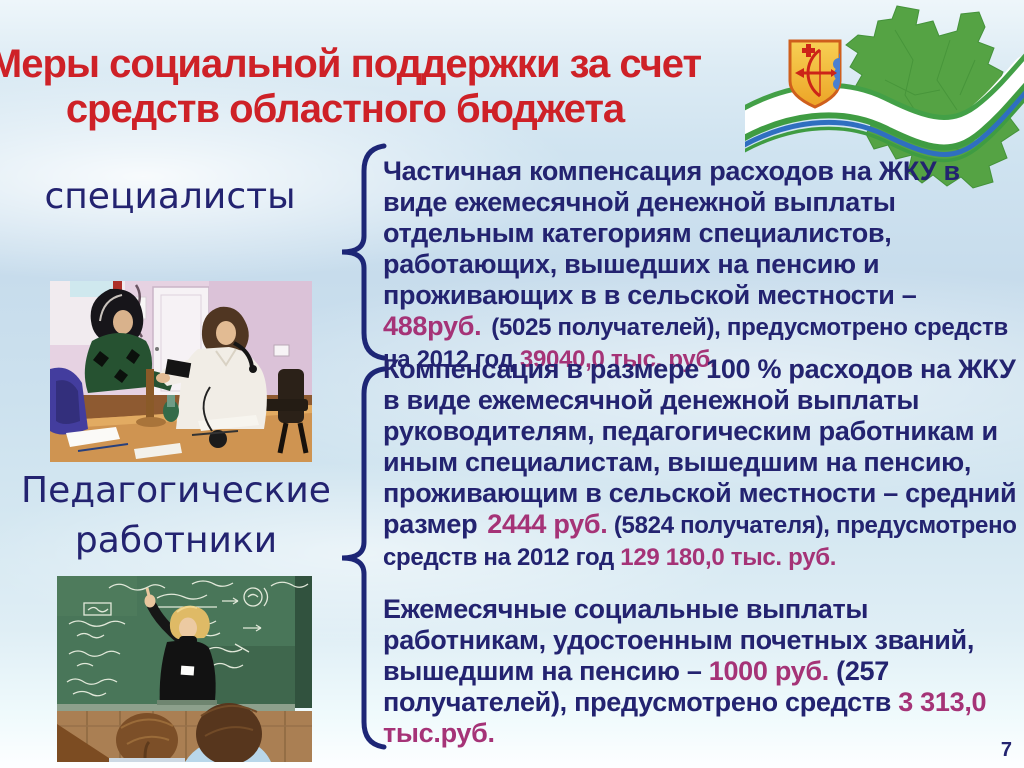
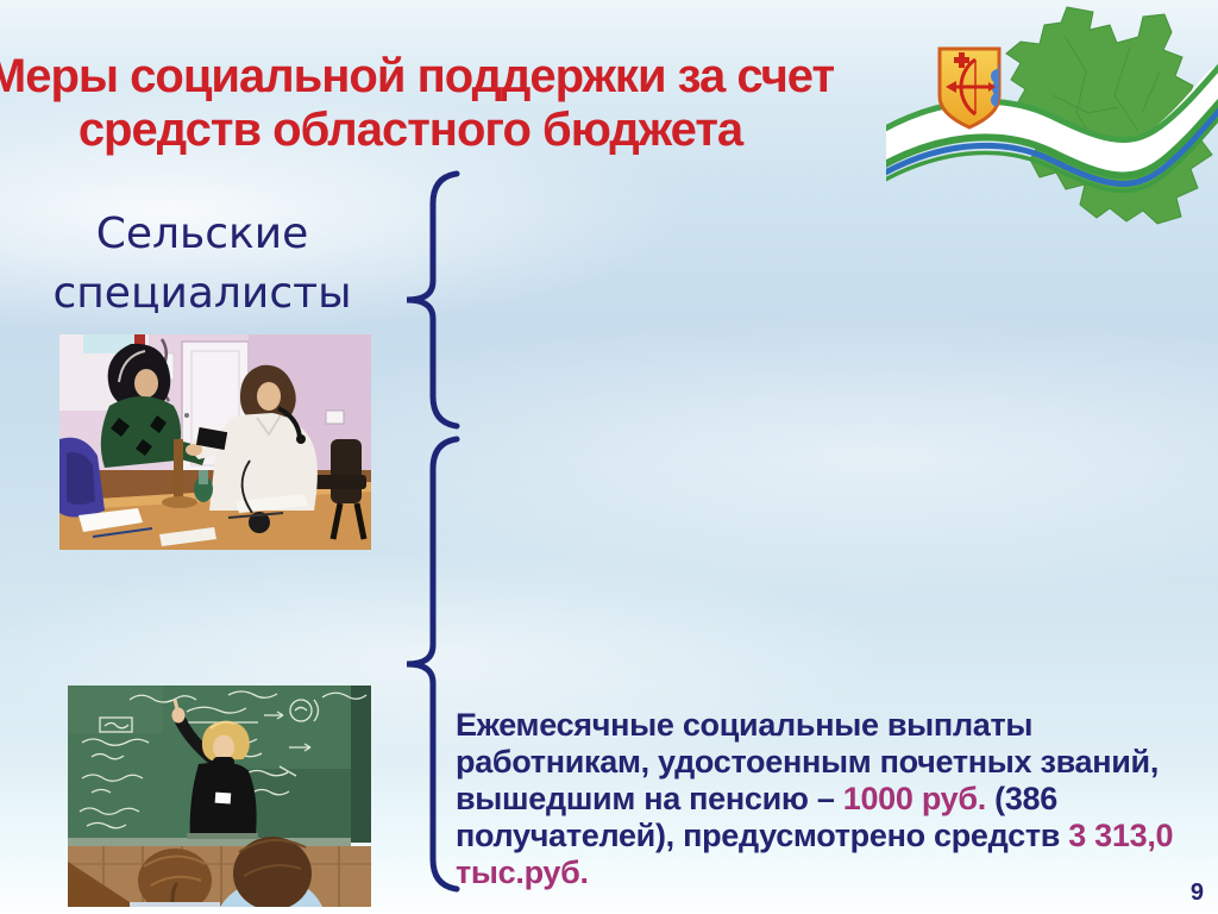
  Меры социальной поддержки за счет
  средств областного бюджета
+ Сельские
  специалисты
- Педагогические
- работники
- Частичная компенсация расходов на ЖКУ в виде ежемесячной денежной выплаты отдельным категориям специалистов, работающих, вышедших на пенсию и проживающих в в сельской местности – 488руб. (5025 получателей), предусмотрено средств на 2012 год 39040,0 тыс. руб.
- Компенсация в размере 100 % расходов на ЖКУ в виде ежемесячной денежной выплаты руководителям, педагогическим работникам и иным специалистам, вышедшим на пенсию, проживающим в сельской местности – средний размер 2444 руб. (5824 получателя), предусмотрено средств на 2012 год 129 180,0 тыс. руб.
- Ежемесячные социальные выплаты работникам, удостоенным почетных званий, вышедшим на пенсию – 1000 руб. (257 получателей), предусмотрено средств 3 313,0 тыс.руб.
+ Ежемесячные социальные выплаты работникам, удостоенным почетных званий, вышедшим на пенсию – 1000 руб. (386 получателей), предусмотрено средств 3 313,0 тыс.руб.
- 7
+ 9
